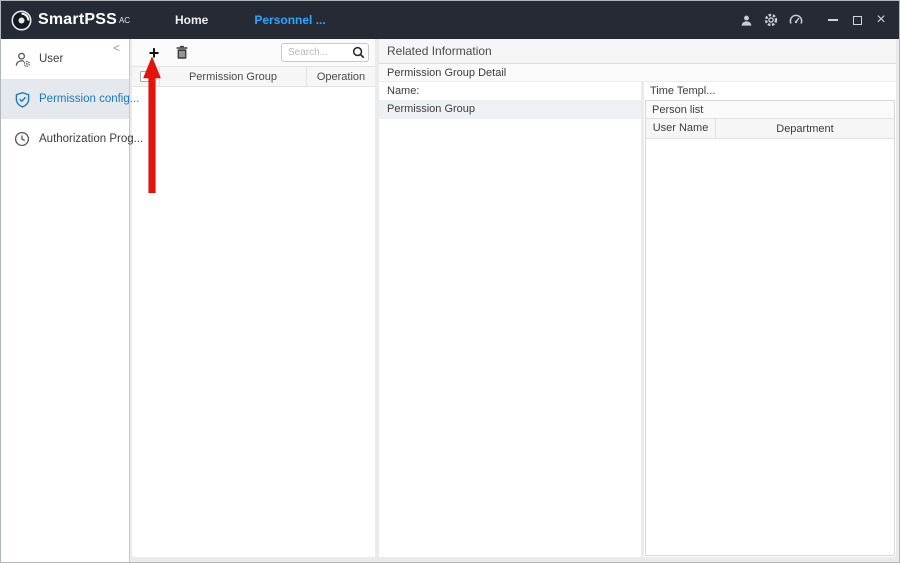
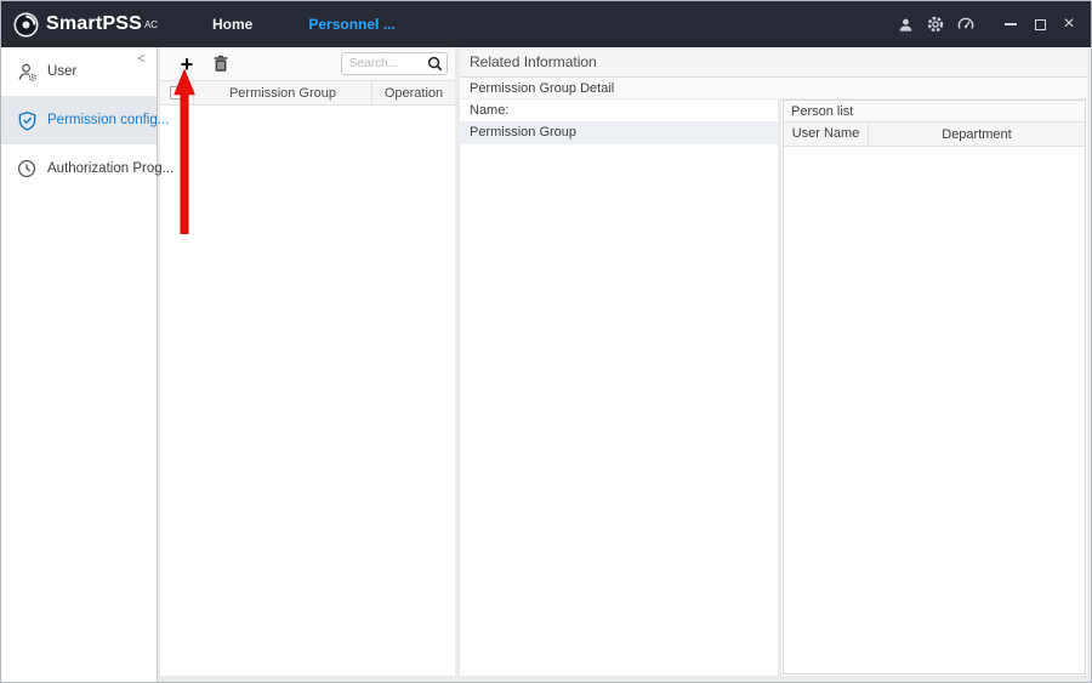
  SmartPSS
  AC
  Home
  Personnel ...
  ×
  <
  User
  Permission config...
  Authorization Prog...
  +
  Search...
  Permission Group
  Operation
  Related Information
  Permission Group Detail
  Name:
  Permission Group
- Time Templ...
  Person list
  User Name
  Department
